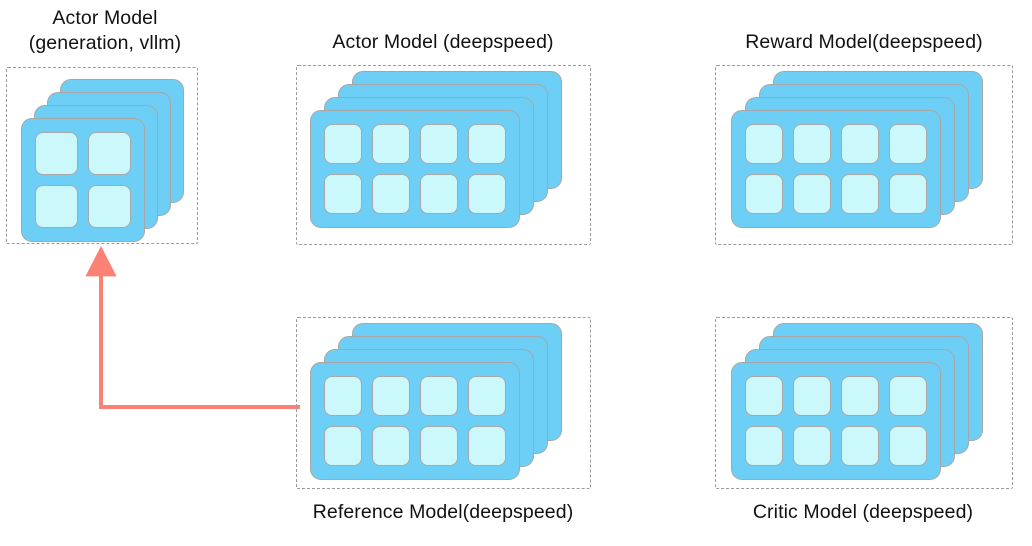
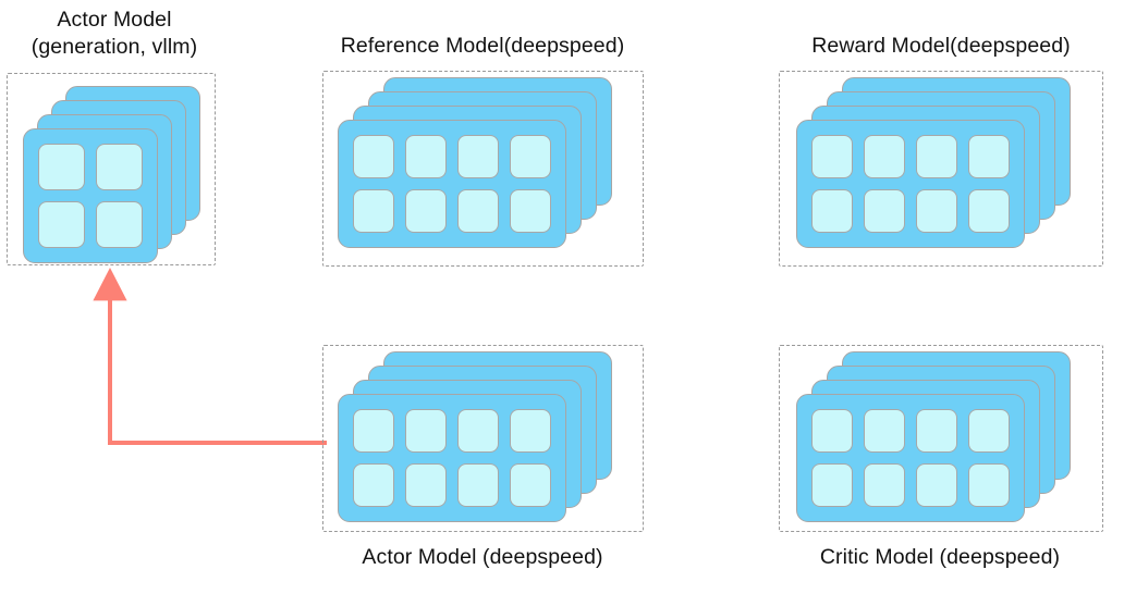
  Actor Model
  (generation, vllm)
- Actor Model (deepspeed)
+ Reference Model(deepspeed)
  Reward Model(deepspeed)
- Reference Model(deepspeed)
+ Actor Model (deepspeed)
  Critic Model (deepspeed)
